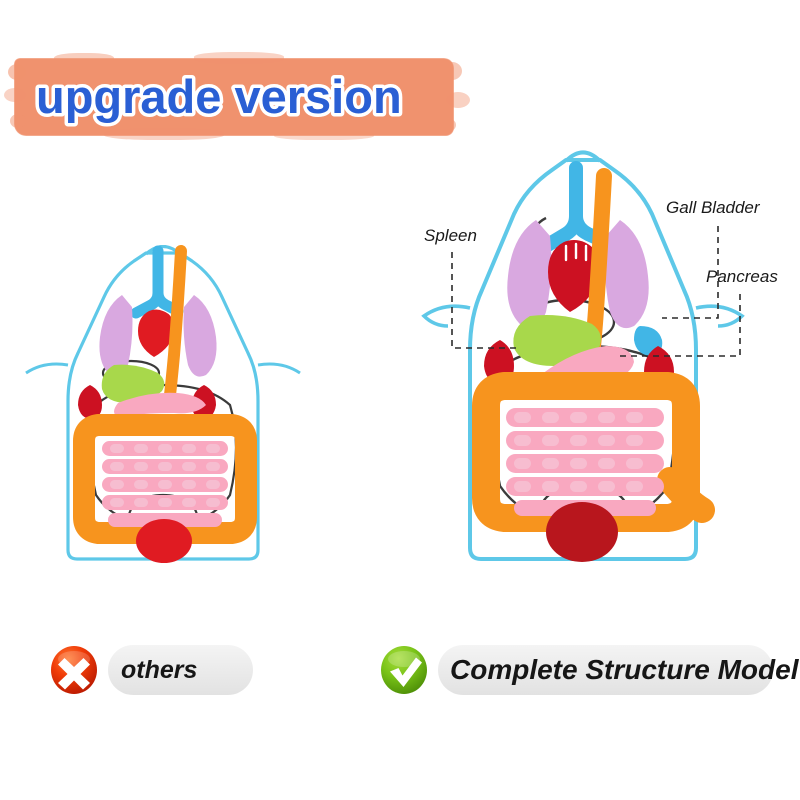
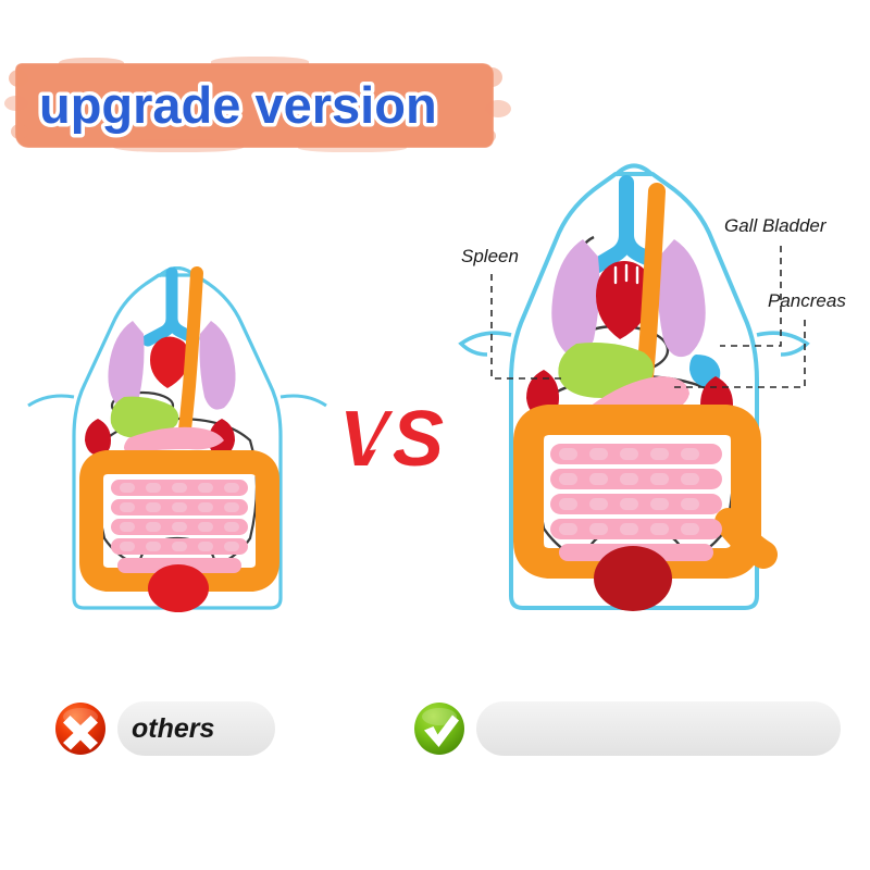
  upgrade version
+ VS
  Spleen
  Gall Bladder
  Pancreas
  others
- Complete Structure Model
